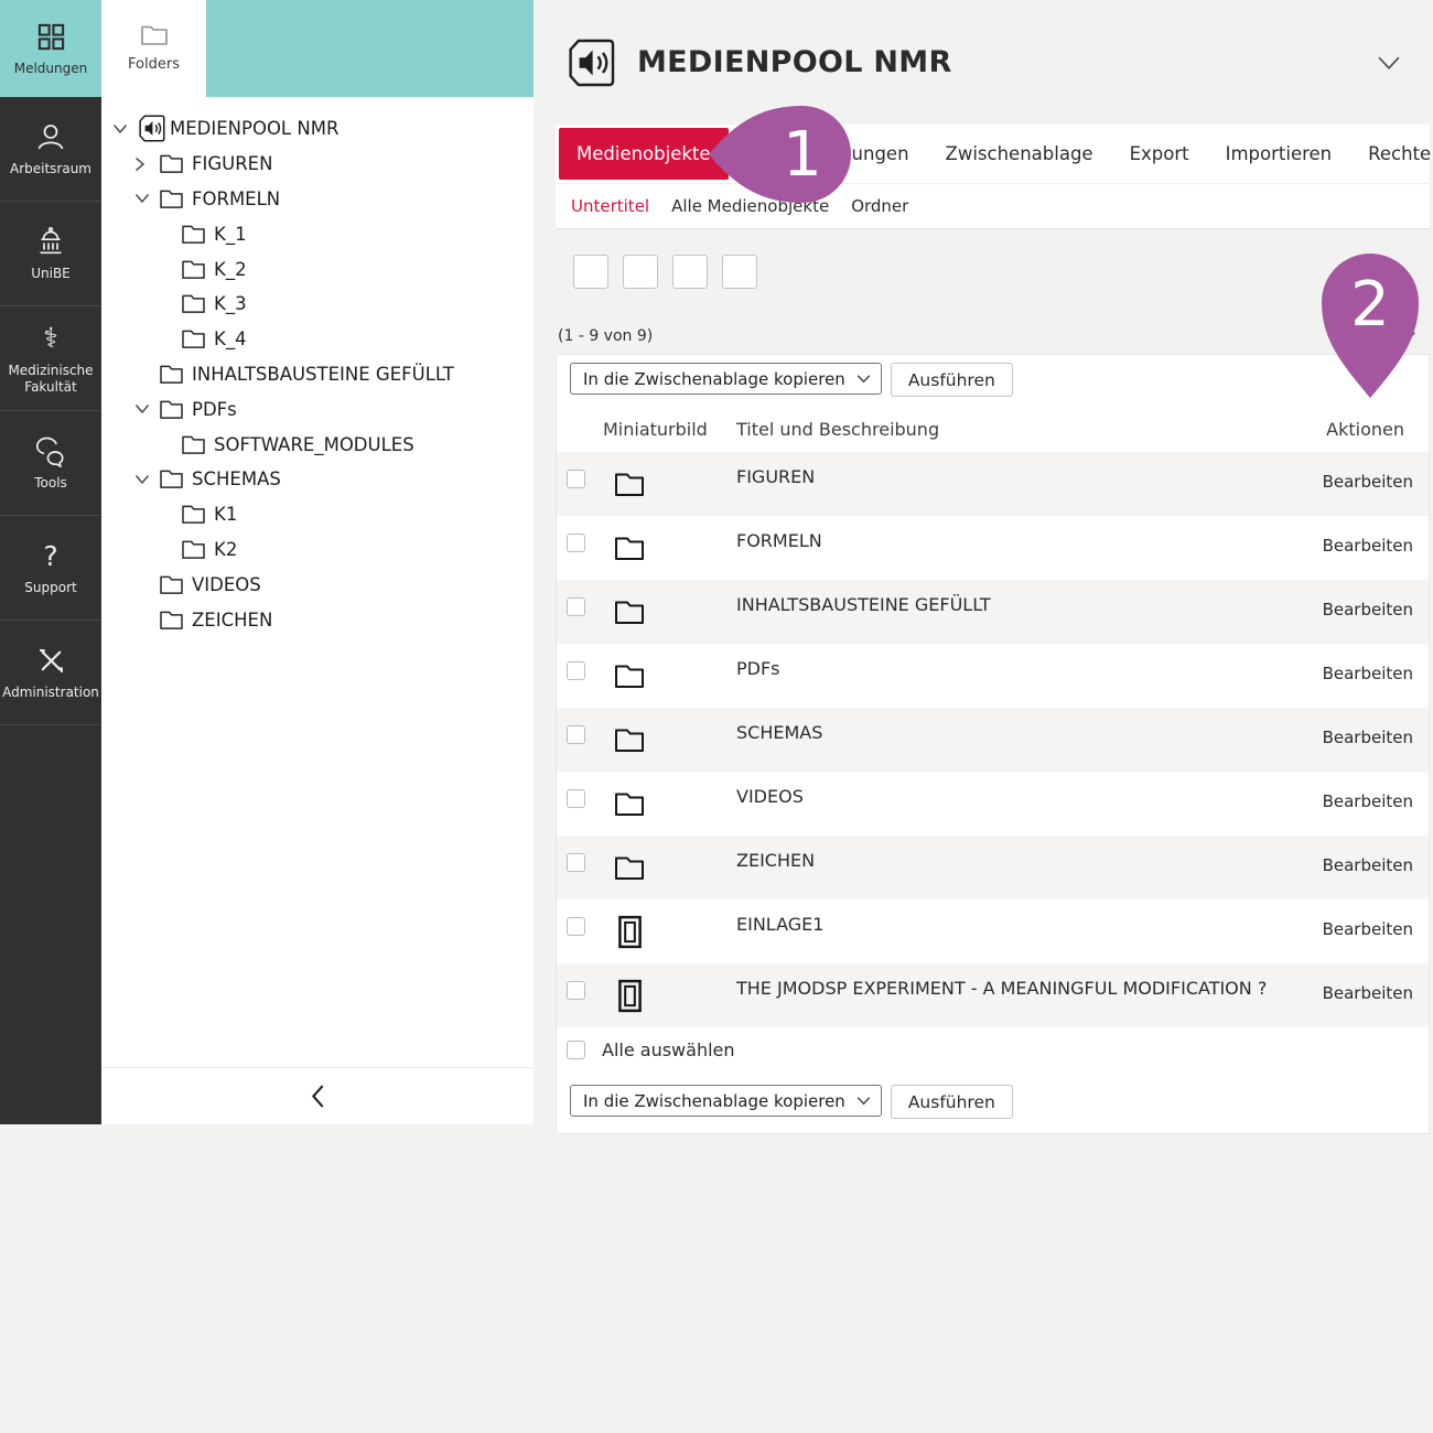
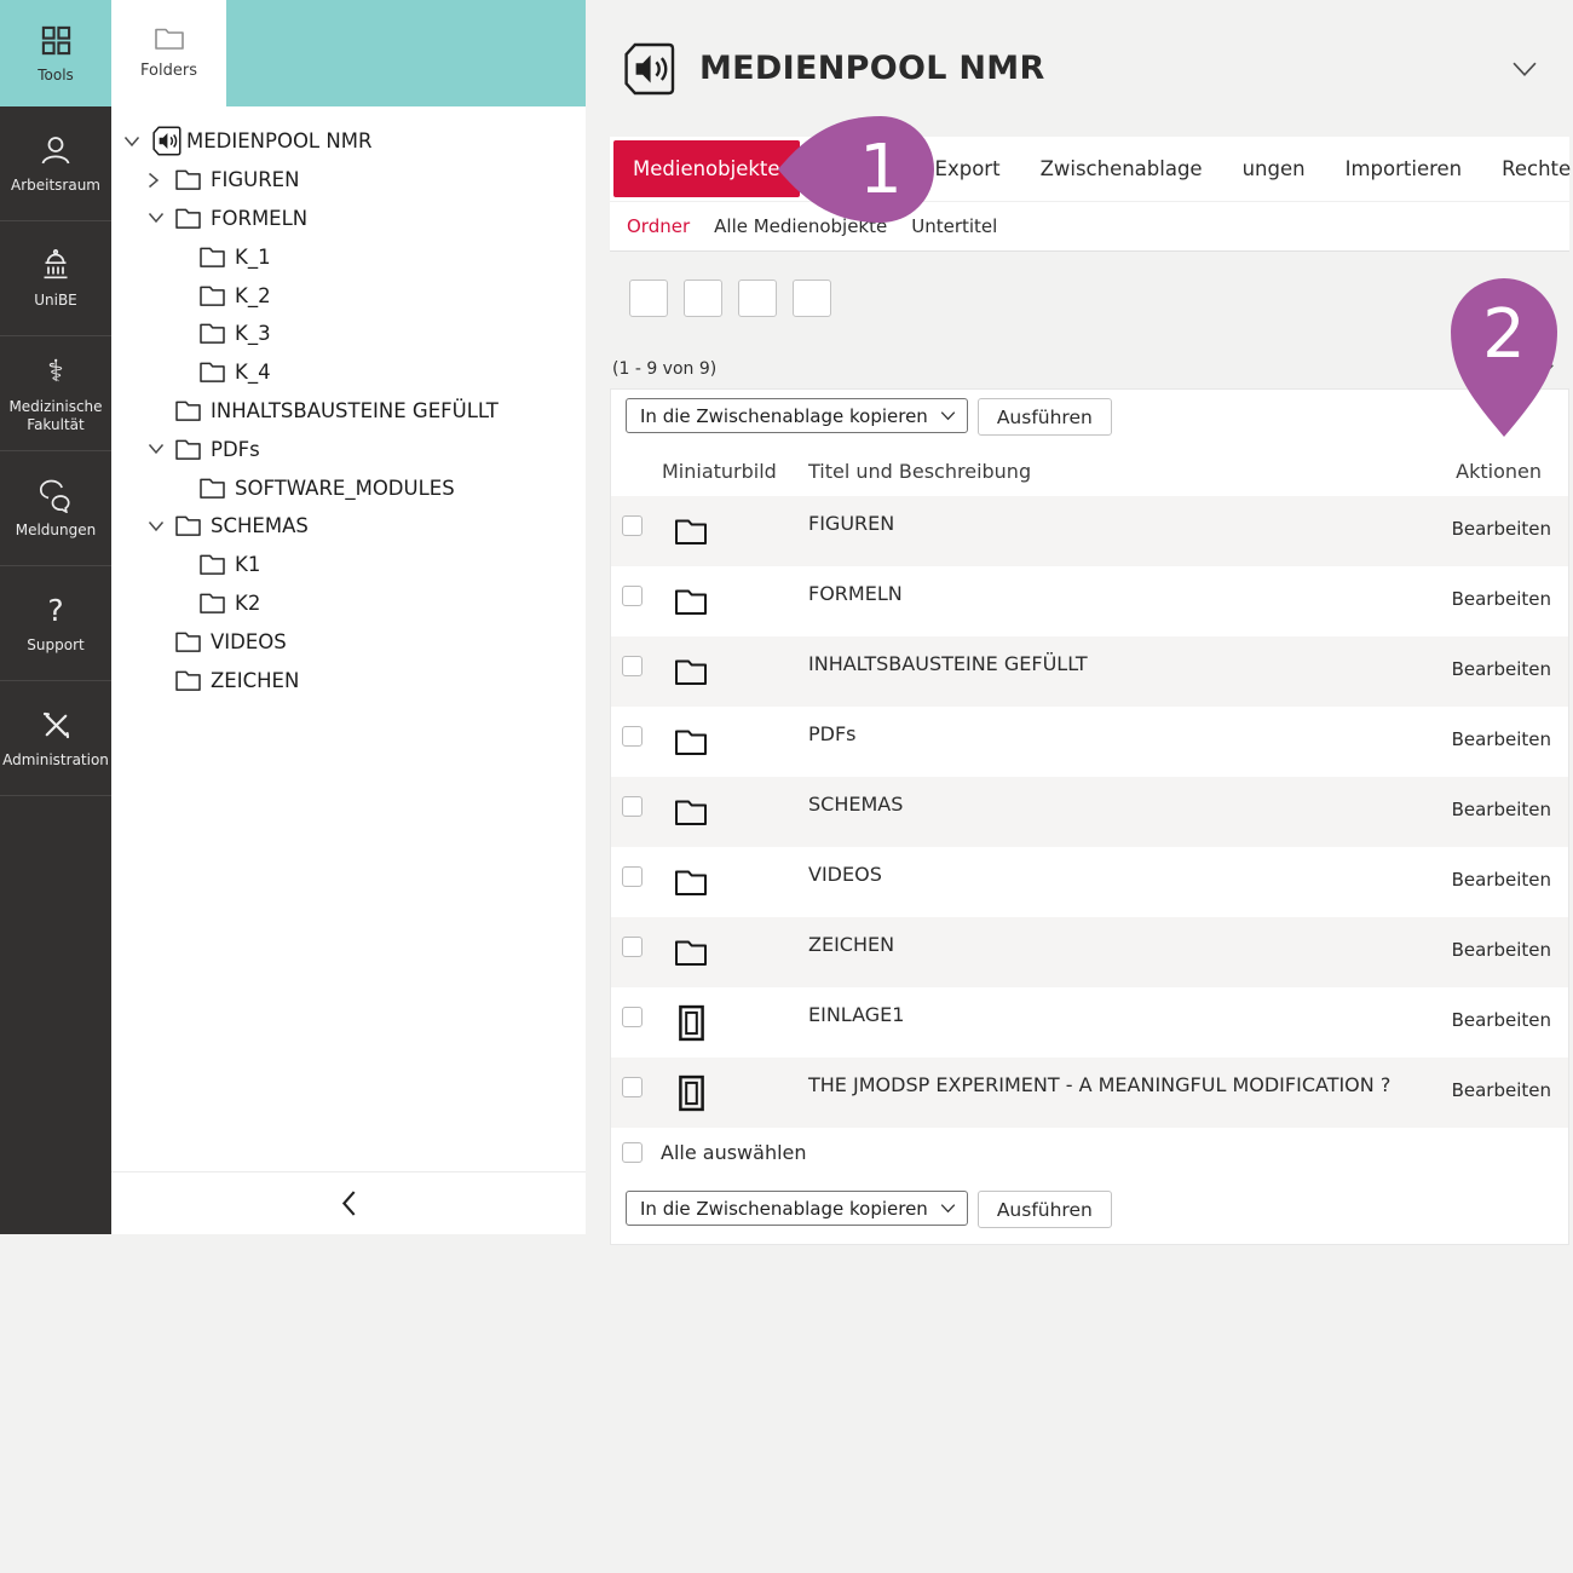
- Meldungen
+ Tools
  Arbeitsraum
  UniBE
  ⚕
  Medizinische Fakultät
- Tools
+ Meldungen
  ?
  Support
  Administration
  Folders
  MEDIENPOOL NMR
  FIGUREN
  FORMELN
  K_1
  K_2
  K_3
  K_4
  INHALTSBAUSTEINE GEFÜLLT
  PDFs
  SOFTWARE_MODULES
  SCHEMAS
  K1
  K2
  VIDEOS
  ZEICHEN
  MEDIENPOOL NMR
  Medienobjekte
- ungen
+ Export
  Zwischenablage
- Export
+ ungen
  Importieren
  Rechte
- Untertitel
+ Ordner
  Alle Medienobjekte
- Ordner
+ Untertitel
  (1 - 9 von 9)
  In die Zwischenablage kopieren
  Ausführen
  Miniaturbild
  Titel und Beschreibung
  Aktionen
  FIGUREN
  Bearbeiten
  FORMELN
  Bearbeiten
  INHALTSBAUSTEINE GEFÜLLT
  Bearbeiten
  PDFs
  Bearbeiten
  SCHEMAS
  Bearbeiten
  VIDEOS
  Bearbeiten
  ZEICHEN
  Bearbeiten
  EINLAGE1
  Bearbeiten
  THE JMODSP EXPERIMENT - A MEANINGFUL MODIFICATION ?
  Bearbeiten
  Alle auswählen
  In die Zwischenablage kopieren
  Ausführen
  1
  2
